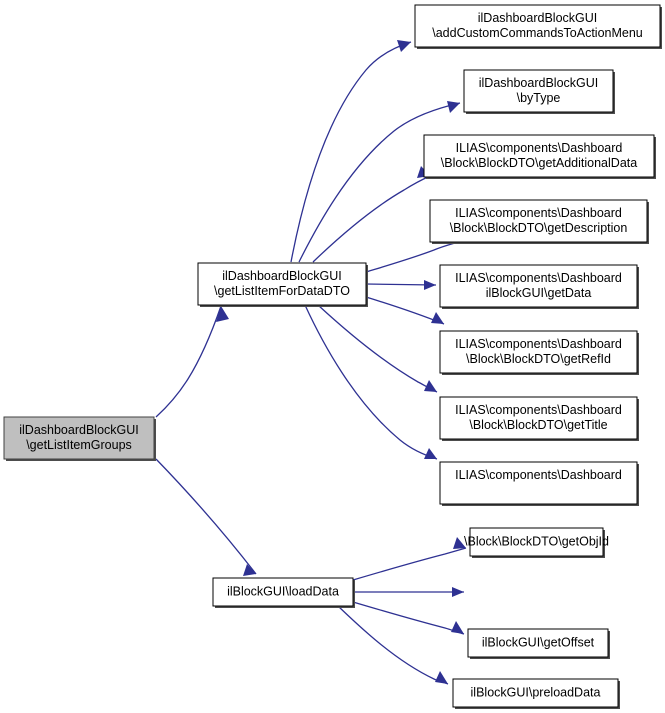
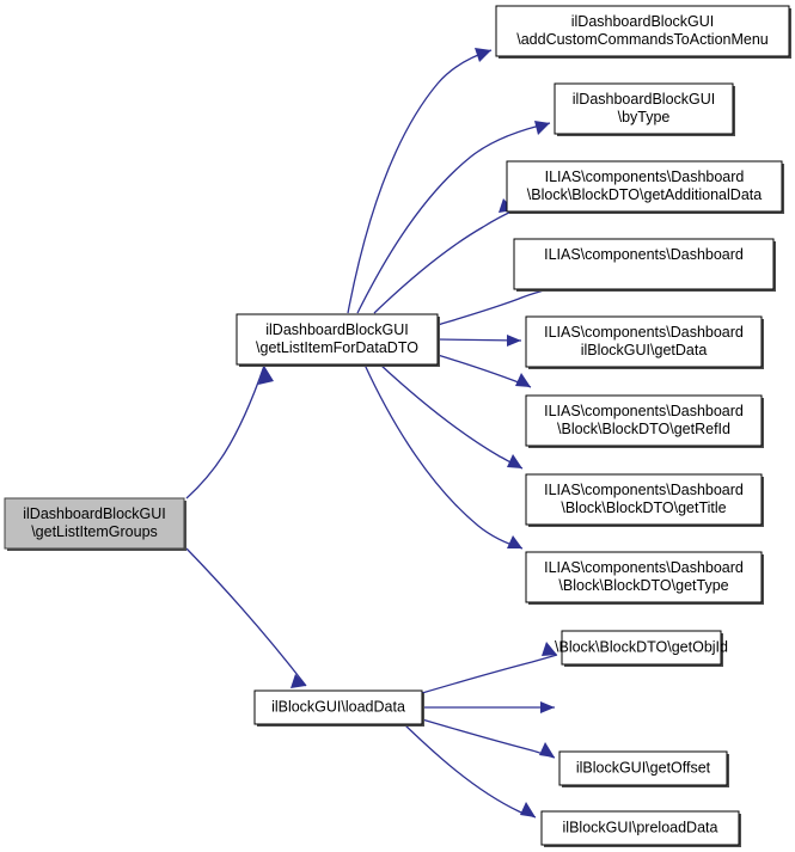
  ilDashboardBlockGUI
  \addCustomCommandsToActionMenu
  ilDashboardBlockGUI
  \byType
  ILIAS\components\Dashboard
  \Block\BlockDTO\getAdditionalData
  ILIAS\components\Dashboard
- \Block\BlockDTO\getDescription
  ILIAS\components\Dashboard
  ilBlockGUI\getData
  ILIAS\components\Dashboard
  \Block\BlockDTO\getRefId
  ILIAS\components\Dashboard
  \Block\BlockDTO\getTitle
  ILIAS\components\Dashboard
+ \Block\BlockDTO\getType
  ilDashboardBlockGUI
  \getListItemForDataDTO
  ilDashboardBlockGUI
  \getListItemGroups
  ilBlockGUI\loadData
  \Block\BlockDTO\getObjId
  ilBlockGUI\getOffset
  ilBlockGUI\preloadData
